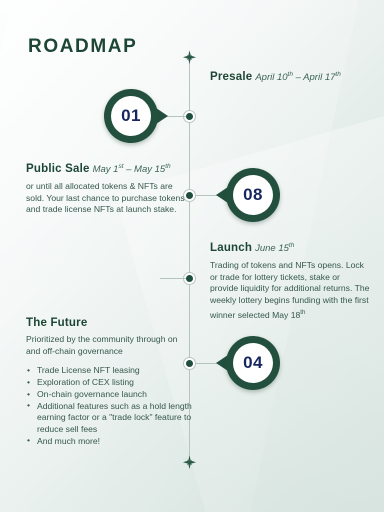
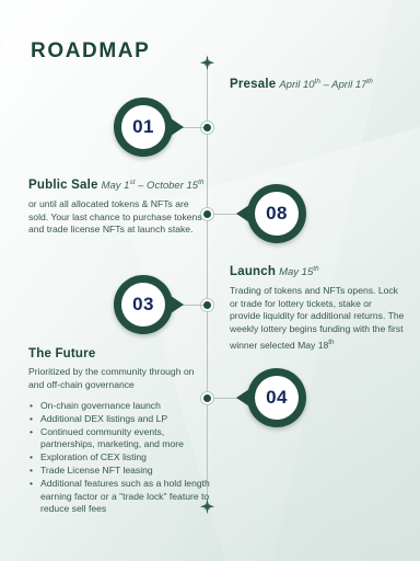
  ROADMAP
  01
  08
+ 03
  04
  Presale April 10 – April 17
- Public Sale May 1 – May 15
+ Public Sale May 1 – October 15
  or until all allocated tokens & NFTs are sold. Your last chance to purchase tokens and trade license NFTs at launch stake.
- Launch June 15
+ Launch May 15
  Trading of tokens and NFTs opens. Lock or trade for lottery tickets, stake or provide liquidity for additional returns. The weekly lottery begins funding with the first winner selected May 18
  The Future
  Prioritized by the community through on and off-chain governance
- Trade License NFT leasing
+ On-chain governance launch
+ Additional DEX listings and LP
+ Continued community events, partnerships, marketing, and more
  Exploration of CEX listing
- On-chain governance launch
+ Trade License NFT leasing
  Additional features such as a hold length earning factor or a "trade lock" feature to reduce sell fees
- And much more!
